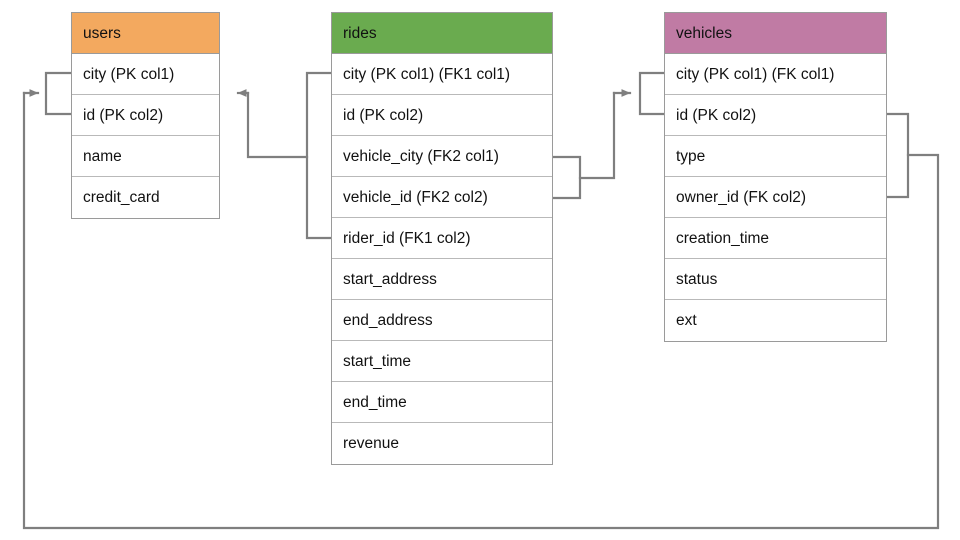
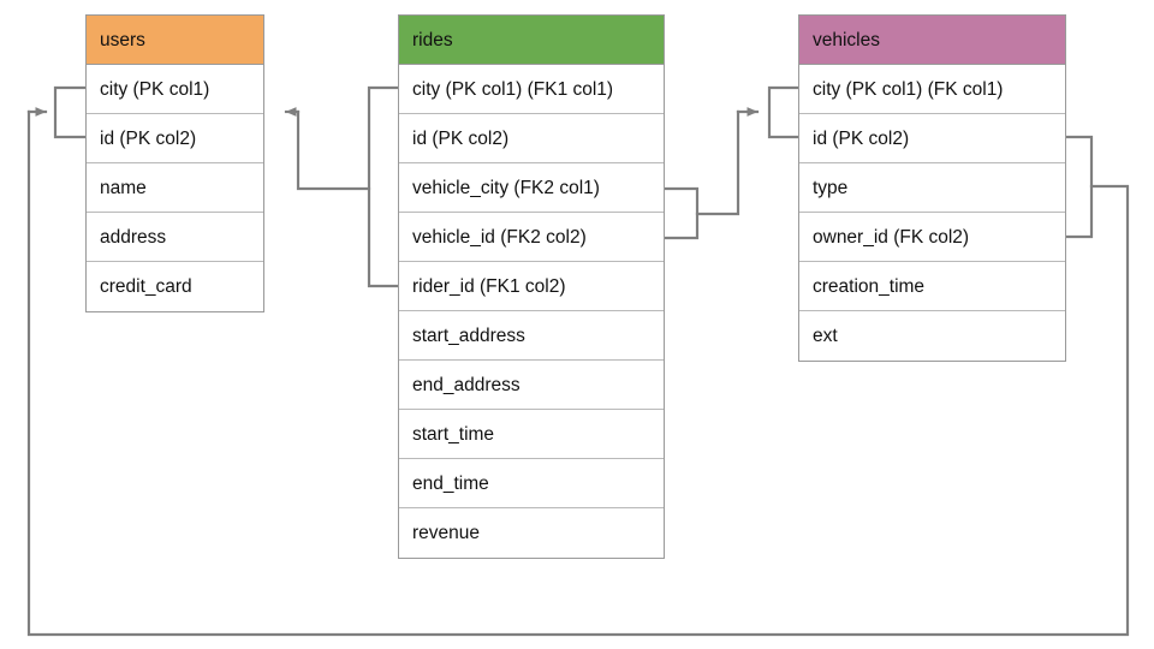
  users
  city (PK col1)
  id (PK col2)
  name
+ address
  credit_card
  rides
  city (PK col1) (FK1 col1)
  id (PK col2)
  vehicle_city (FK2 col1)
  vehicle_id (FK2 col2)
  rider_id (FK1 col2)
  start_address
  end_address
  start_time
  end_time
  revenue
  vehicles
  city (PK col1) (FK col1)
  id (PK col2)
  type
  owner_id (FK col2)
  creation_time
- status
  ext
